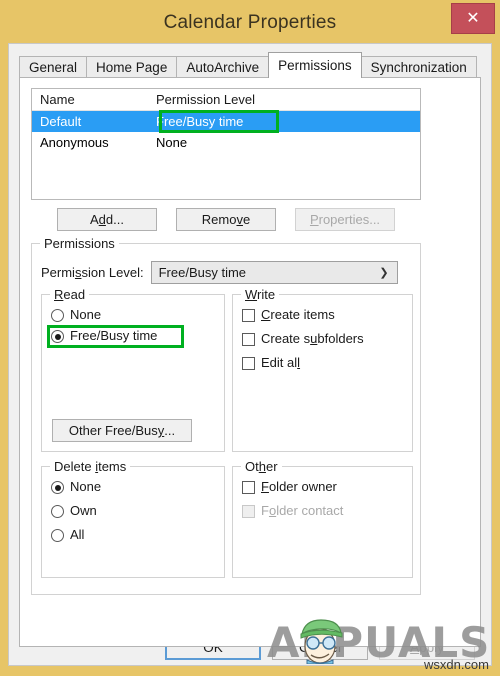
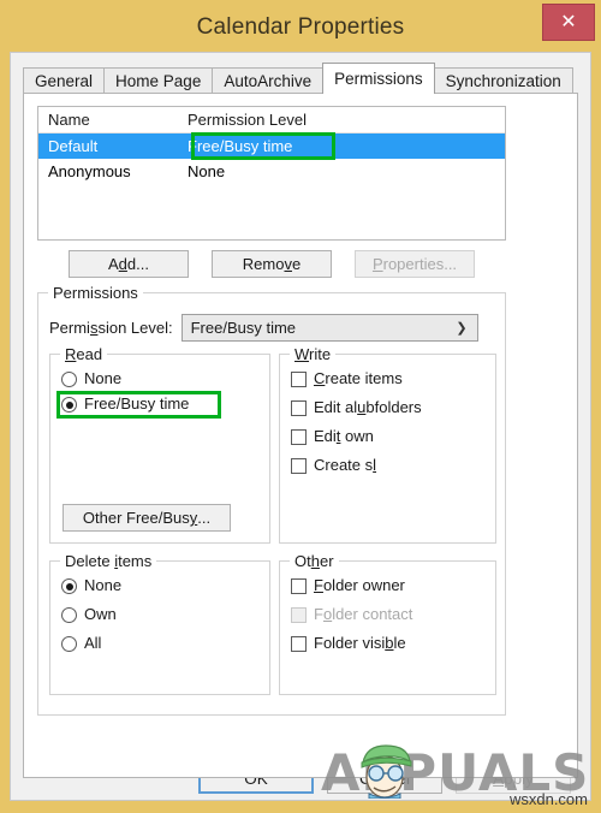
  Calendar Properties
  ✕
  General
  Home Page
  AutoArchive
  Permissions
  Synchronization
  Name
  Permission Level
  Default
  Free/Busy time
  Anonymous
  None
  A
  d
  d...
  Remo
  v
  e
  P
  roperties...
  Permissions
  Permission Level:
  Free/Busy time
  ❯
  Read
  None
  Free/Busy time
  Other Free/Bus
  y
  ...
  Write
  Create items
- Create subfolders
+ Edit alubfolders
+ Edit own
- Edit all
+ Create sl
  Delete items
  None
  Own
  All
  Other
  Folder owner
  Folder contact
+ Folder visible
  APUALS
  OK
  A
  pply
  wsxdn.com
